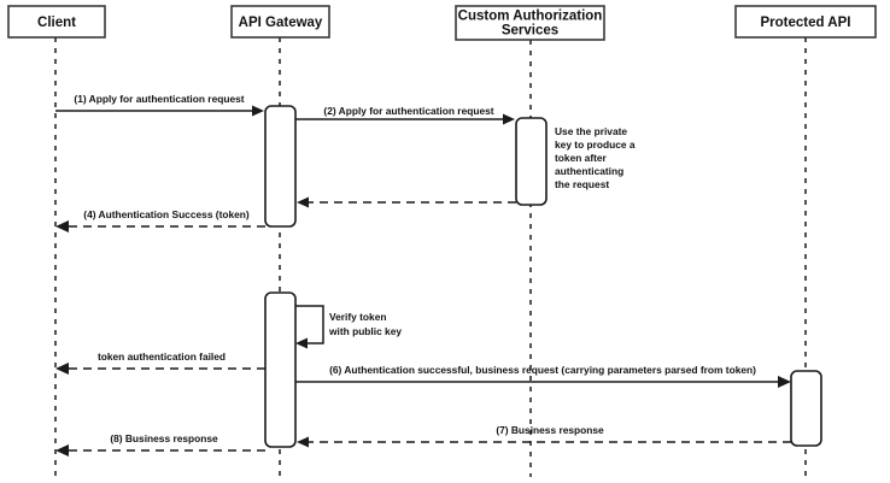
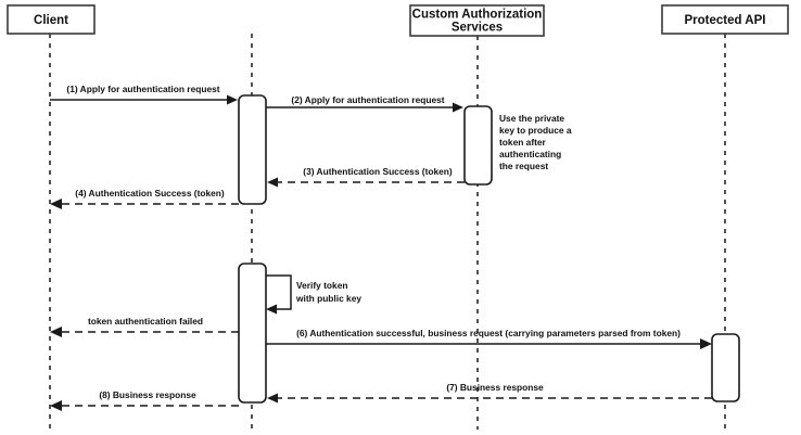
  Client
- API Gateway
  Custom Authorization
  Services
  Protected API
  (1) Apply for authentication request
  (2) Apply for authentication request
  Use the private
  key to produce a
  token after
  authenticating
  the request
+ (3) Authentication Success (token)
  (4) Authentication Success (token)
  Verify token
  with public key
  token authentication failed
  (6) Authentication successful, business request (carrying parameters parsed from token)
  (7) Business response
  (8) Business response
